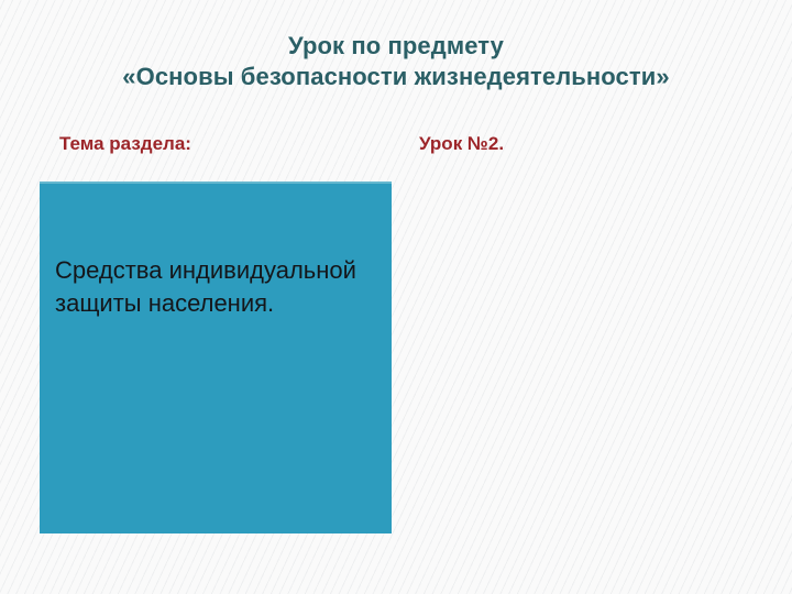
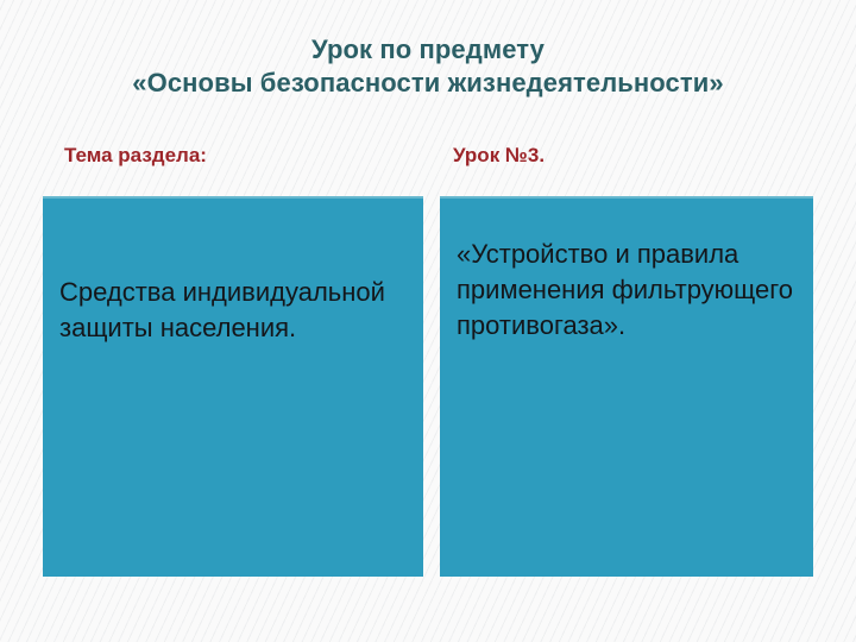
  Урок по предмету
  «Основы безопасности жизнедеятельности»
  Тема раздела:
- Урок №2.
+ Урок №3.
  Средства индивидуальной защиты населения.
+ «Устройство и правила применения фильтрующего противогаза».
